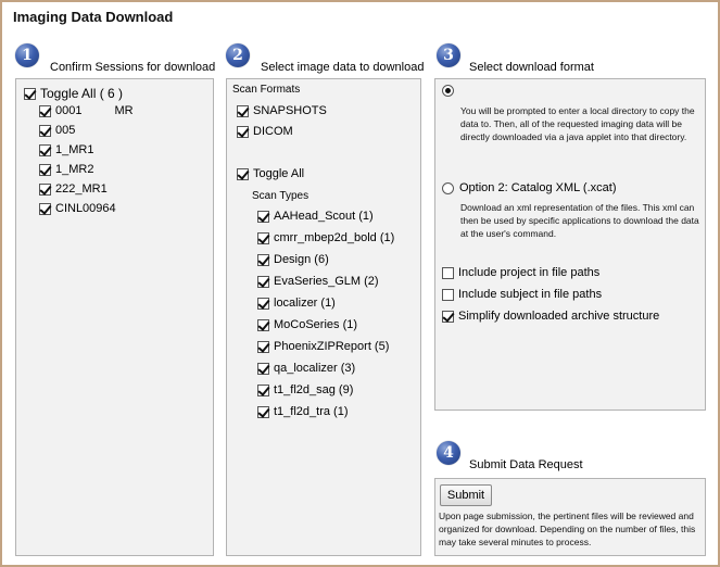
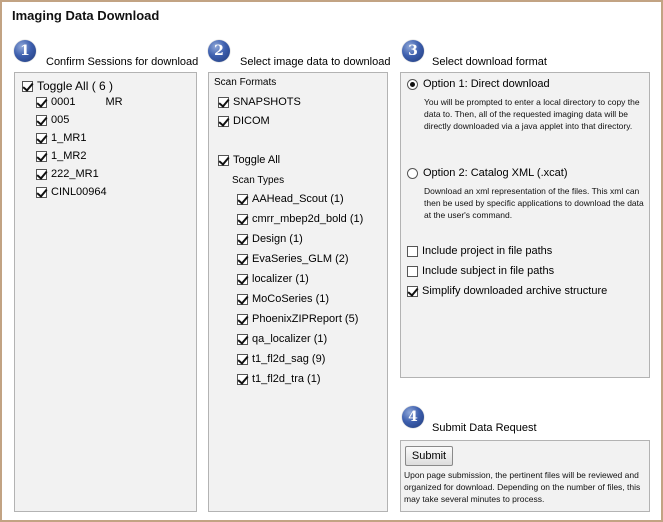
  Imaging Data Download
  1
  Confirm Sessions for download
  Toggle All ( 6 )
  0001
  MR
  005
  1_MR1
  1_MR2
  222_MR1
  CINL00964
  2
  Select image data to download
  Scan Formats
  SNAPSHOTS
  DICOM
  Toggle All
  Scan Types
  AAHead_Scout (1)
  cmrr_mbep2d_bold (1)
- Design (6)
+ Design (1)
  EvaSeries_GLM (2)
  localizer (1)
  MoCoSeries (1)
  PhoenixZIPReport (5)
- qa_localizer (3)
+ qa_localizer (1)
  t1_fl2d_sag (9)
  t1_fl2d_tra (1)
  3
  Select download format
+ Option 1: Direct download
  You will be prompted to enter a local directory to copy the data to. Then, all of the requested imaging data will be directly downloaded via a java applet into that directory.
  Option 2: Catalog XML (.xcat)
  Download an xml representation of the files. This xml can then be used by specific applications to download the data at the user's command.
  Include project in file paths
  Include subject in file paths
  Simplify downloaded archive structure
  4
  Submit Data Request
  Submit
  Upon page submission, the pertinent files will be reviewed and organized for download. Depending on the number of files, this may take several minutes to process.
